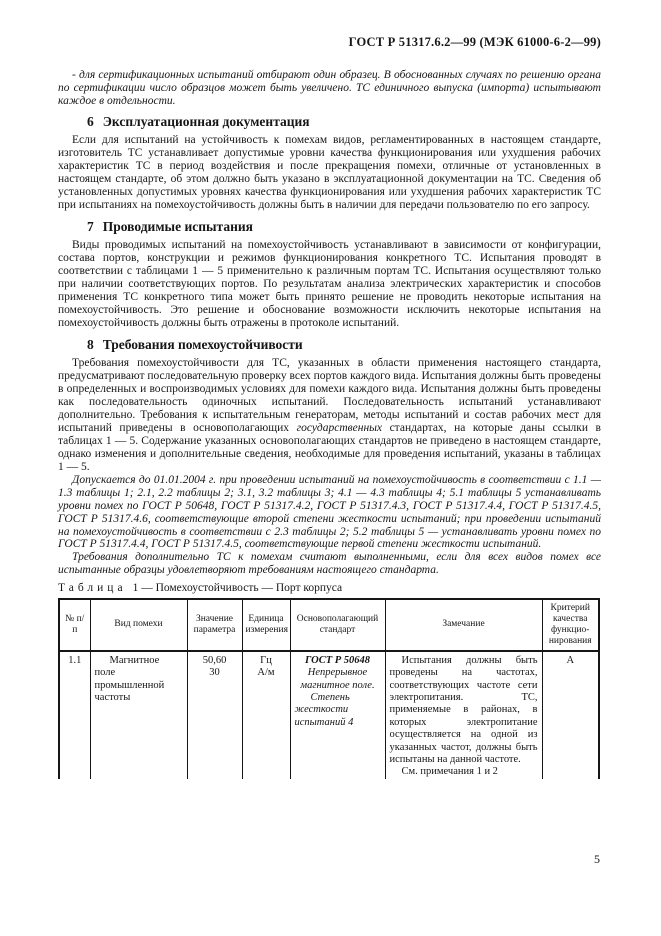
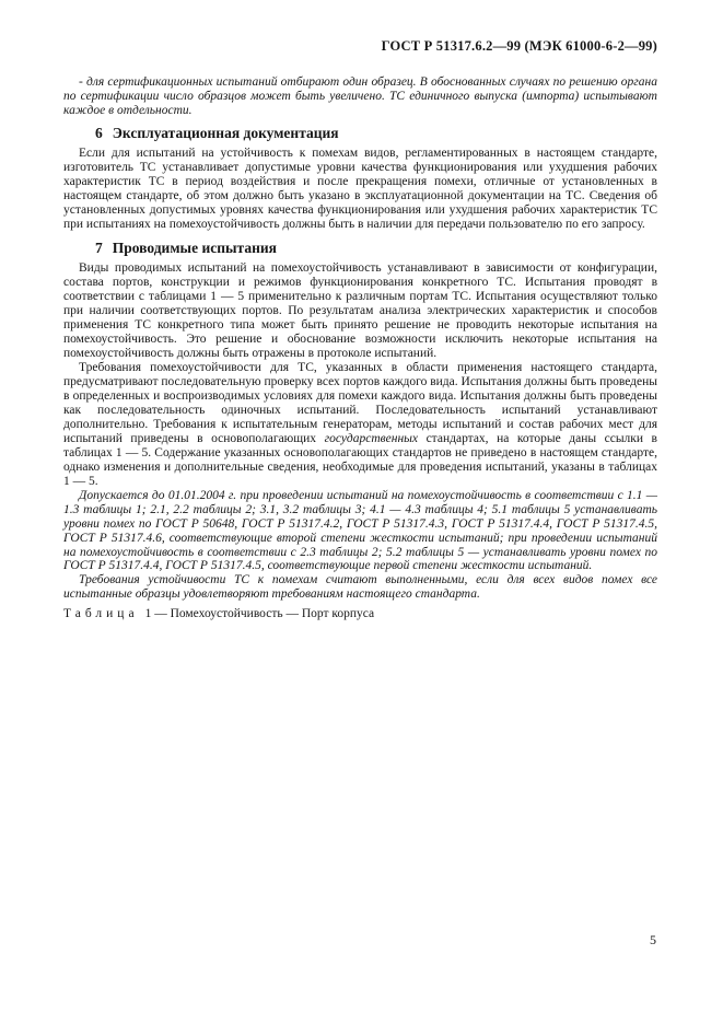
  ГОСТ Р 51317.6.2—99 (МЭК 61000-6-2—99)
  - для сертификационных испытаний отбирают один образец. В обоснованных случаях по решению органа по сертификации число образцов может быть увеличено. ТС единичного выпуска (импорта) испытывают каждое в отдельности.
  6 Эксплуатационная документация
  Если для испытаний на устойчивость к помехам видов, регламентированных в настоящем стандарте, изготовитель ТС устанавливает допустимые уровни качества функционирования или ухудшения рабочих характеристик ТС в период воздействия и после прекращения помехи, отличные от установленных в настоящем стандарте, об этом должно быть указано в эксплуатационной документации на ТС. Сведения об установленных допустимых уровнях качества функционирования или ухудшения рабочих характеристик ТС при испытаниях на помехоустойчивость должны быть в наличии для передачи пользователю по его запросу.
  7 Проводимые испытания
  Виды проводимых испытаний на помехоустойчивость устанавливают в зависимости от конфигурации, состава портов, конструкции и режимов функционирования конкретного ТС. Испытания проводят в соответствии с таблицами 1 — 5 применительно к различным портам ТС. Испытания осуществляют только при наличии соответствующих портов. По результатам анализа электрических характеристик и способов применения ТС конкретного типа может быть принято решение не проводить некоторые испытания на помехоустойчивость. Это решение и обоснование возможности исключить некоторые испытания на помехоустойчивость должны быть отражены в протоколе испытаний.
- 8 Требования помехоустойчивости
  Требования помехоустойчивости для ТС, указанных в области применения настоящего стандарта, предусматривают последовательную проверку всех портов каждого вида. Испытания должны быть проведены в определенных и воспроизводимых условиях для помехи каждого вида. Испытания должны быть проведены как последовательность одиночных испытаний. Последовательность испытаний устанавливают дополнительно. Требования к испытательным генераторам, методы испытаний и состав рабочих мест для испытаний приведены в основополагающих государственных стандартах, на которые даны ссылки в таблицах 1 — 5. Содержание указанных основополагающих стандартов не приведено в настоящем стандарте, однако изменения и дополнительные сведения, необходимые для проведения испытаний, указаны в таблицах 1 — 5.
  Допускается до 01.01.2004 г. при проведении испытаний на помехоустойчивость в соответствии с 1.1 — 1.3 таблицы 1; 2.1, 2.2 таблицы 2; 3.1, 3.2 таблицы 3; 4.1 — 4.3 таблицы 4; 5.1 таблицы 5 устанавливать уровни помех по ГОСТ Р 50648, ГОСТ Р 51317.4.2, ГОСТ Р 51317.4.3, ГОСТ Р 51317.4.4, ГОСТ Р 51317.4.5, ГОСТ Р 51317.4.6, соответствующие второй степени жесткости испытаний; при проведении испытаний на помехоустойчивость в соответствии с 2.3 таблицы 2; 5.2 таблицы 5 — устанавливать уровни помех по ГОСТ Р 51317.4.4, ГОСТ Р 51317.4.5, соответствующие первой степени жесткости испытаний.
- Требования дополнительно ТС к помехам считают выполненными, если для всех видов помех все испытанные образцы удовлетворяют требованиям настоящего стандарта.
+ Требования устойчивости ТС к помехам считают выполненными, если для всех видов помех все испытанные образцы удовлетворяют требованиям настоящего стандарта.
  Таблица 1 — Помехоустойчивость — Порт корпуса
- № п/п	Вид помехи	Значение параметра	Единица измерения	Основополагающий стандарт	Замечание	Критерий качества функцио-нирования
- 1.1	Магнитное поле промышленной частоты	50,60 30	Гц А/м	ГОСТ Р 50648 Непрерывное магнитное поле. Степень жесткости испытаний 4	Испытания должны быть проведены на частотах, соответствующих частоте сети электропитания. ТС, применяемые в районах, в которых электропитание осуществляется на одной из указанных частот, должны быть испытаны на данной частоте. См. примечания 1 и 2	А
  5
